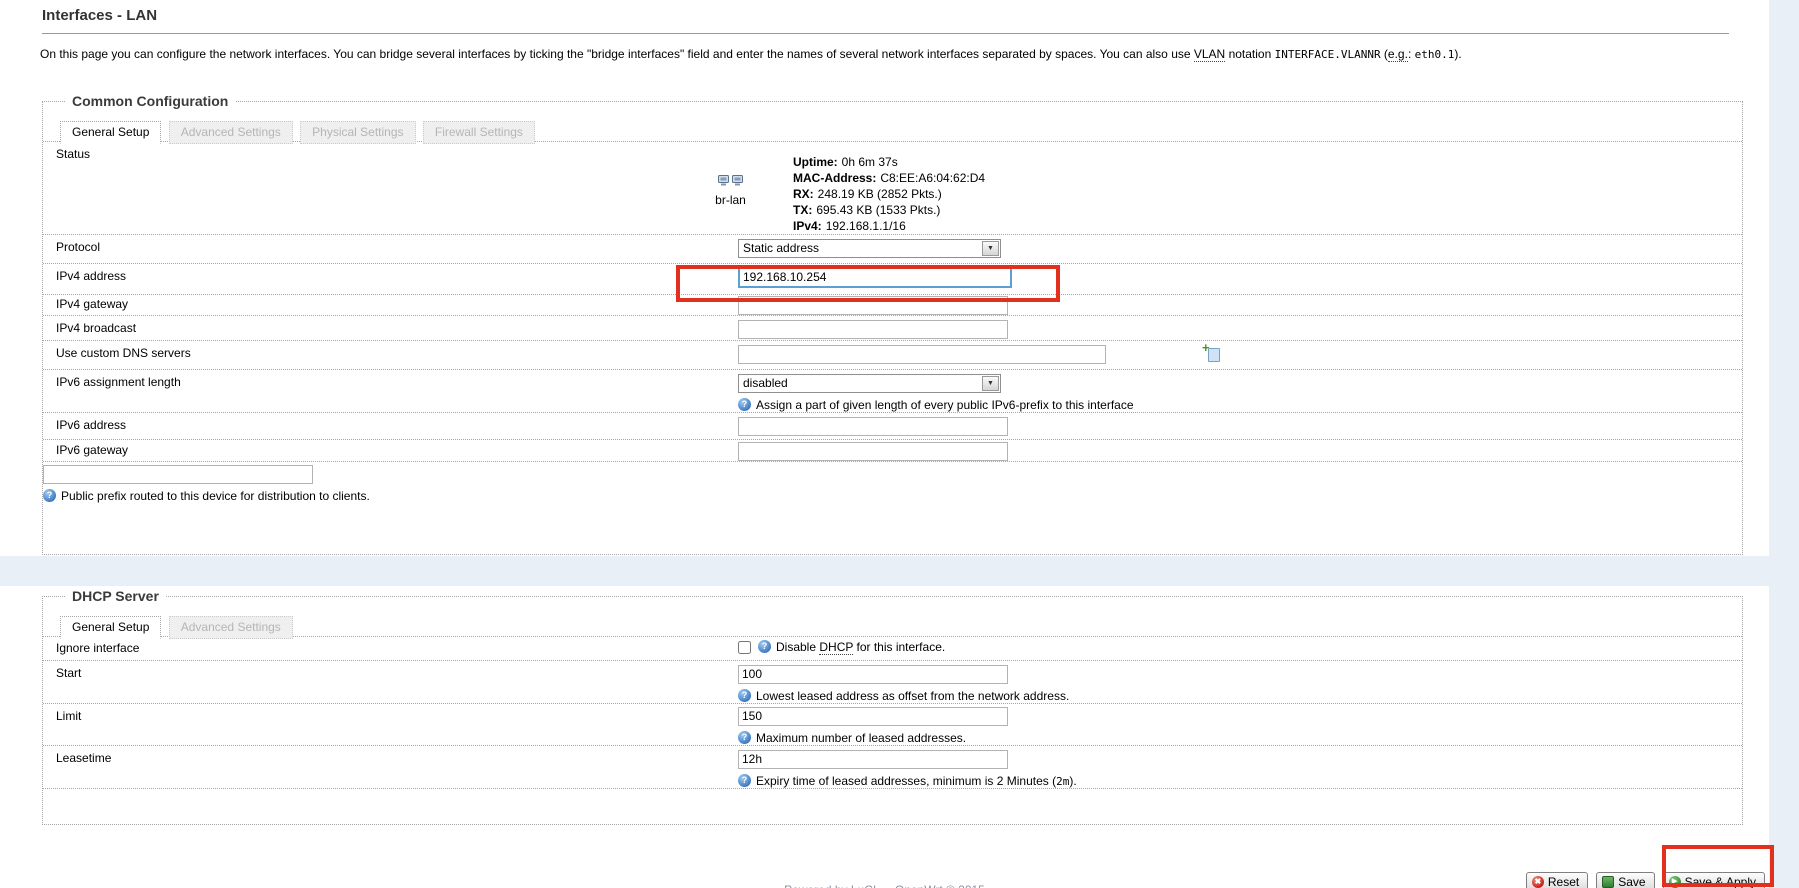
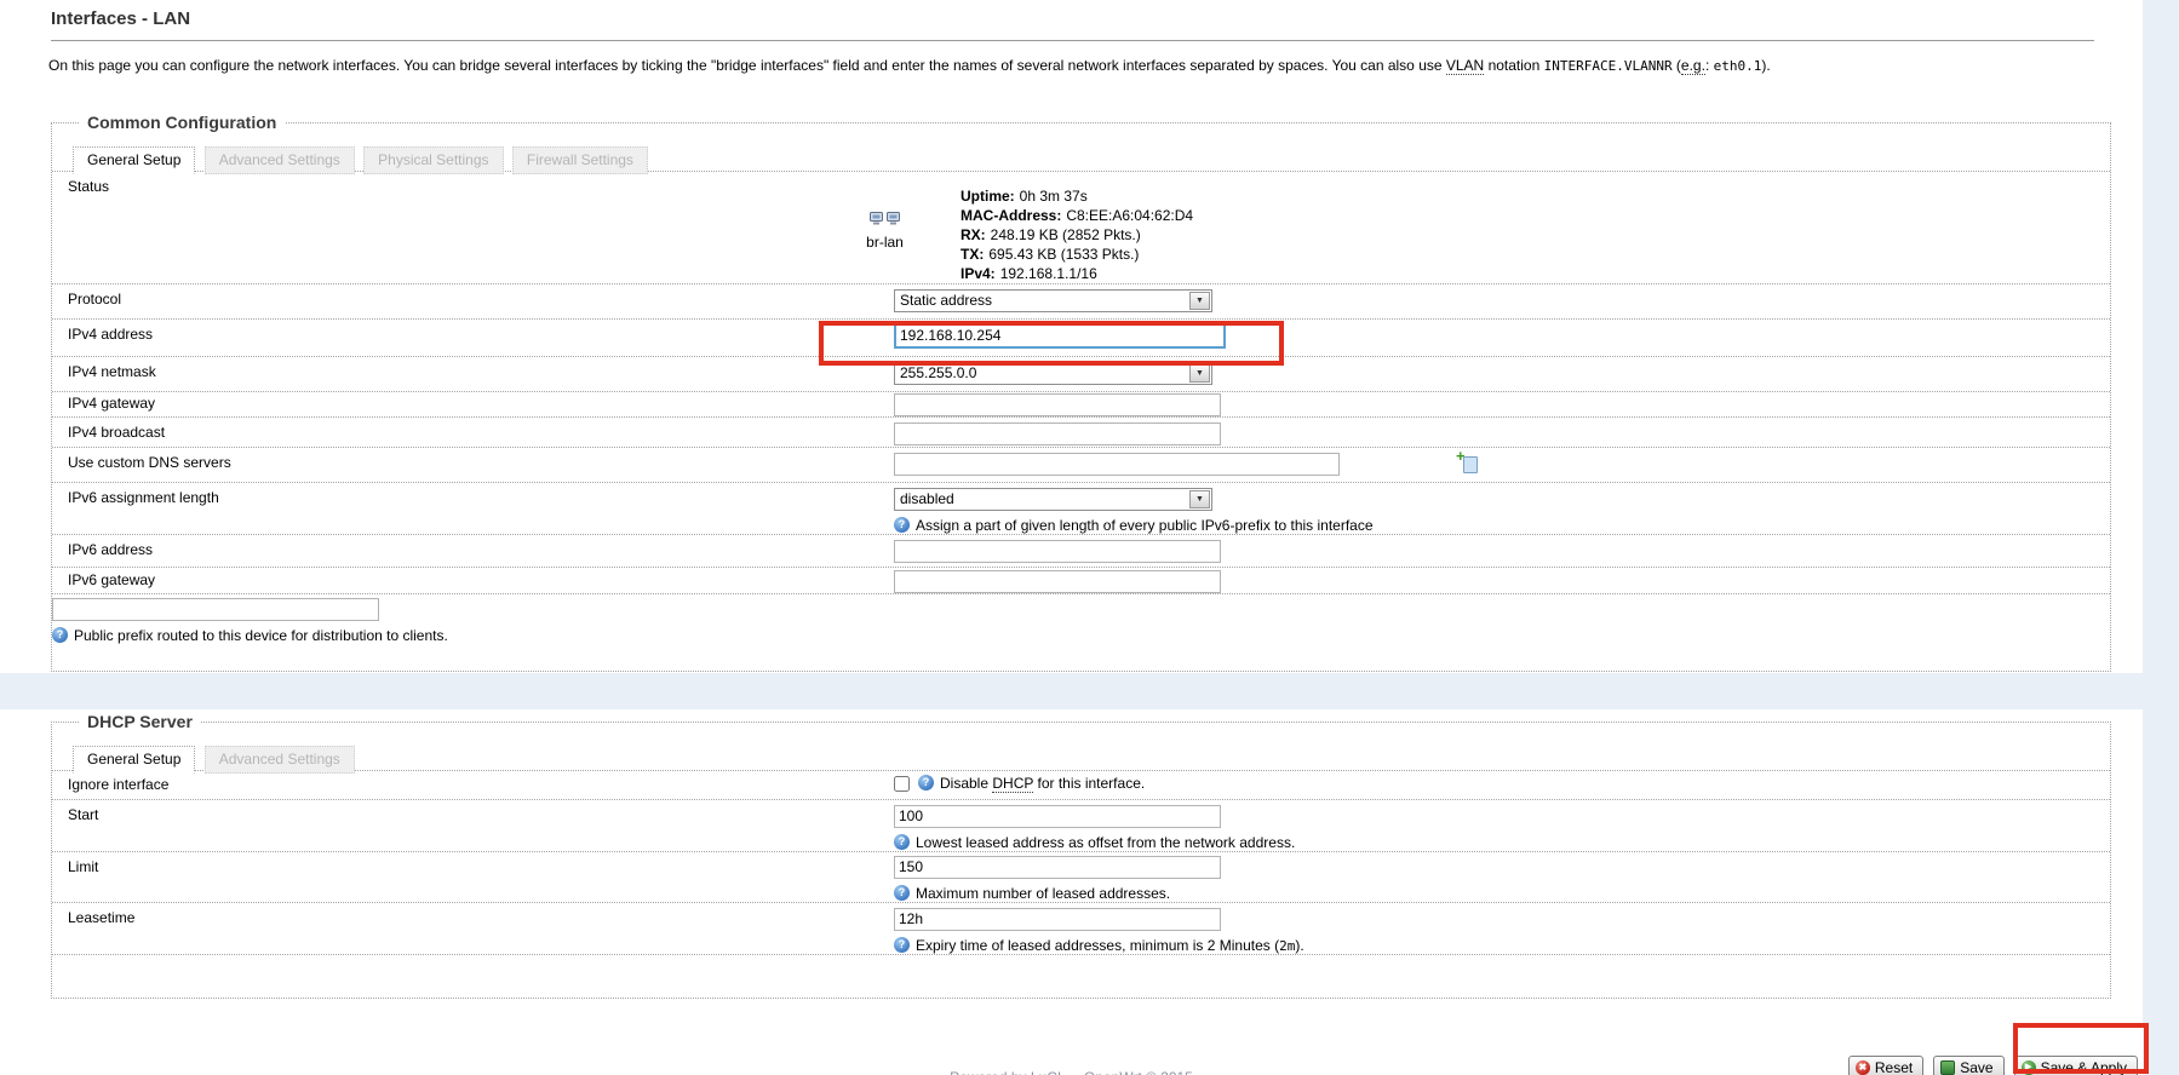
  Interfaces - LAN
  On this page you can configure the network interfaces. You can bridge several interfaces by ticking the "bridge interfaces" field and enter the names of several network interfaces separated by spaces. You can also use VLAN notation INTERFACE.VLANNR (e.g.: eth0.1).
  Common Configuration
  General Setup Advanced Settings Physical Settings Firewall Settings
  Status
  br-lan
- Uptime: 0h 6m 37s
+ Uptime: 0h 3m 37s
  MAC-Address: C8:EE:A6:04:62:D4
  RX: 248.19 KB (2852 Pkts.)
  TX: 695.43 KB (1533 Pkts.)
  IPv4: 192.168.1.1/16
  Protocol
  Static address
  IPv4 address
  192.168.10.254
+ IPv4 netmask
+ 255.255.0.0
  IPv4 gateway
  IPv4 broadcast
  Use custom DNS servers
  +
  IPv6 assignment length
  disabled
  ?
  Assign a part of given length of every public IPv6-prefix to this interface
  IPv6 address
  IPv6 gateway
  ?
  Public prefix routed to this device for distribution to clients.
  DHCP Server
  General Setup Advanced Settings
  Ignore interface
  ?
  Disable DHCP for this interface.
  Start
  100
  ?
  Lowest leased address as offset from the network address.
  Limit
  150
  ?
  Maximum number of leased addresses.
  Leasetime
  12h
  ?
  Expiry time of leased addresses, minimum is 2 Minutes (2m).
  ✖
  Reset
  Save
  Save & Apply
